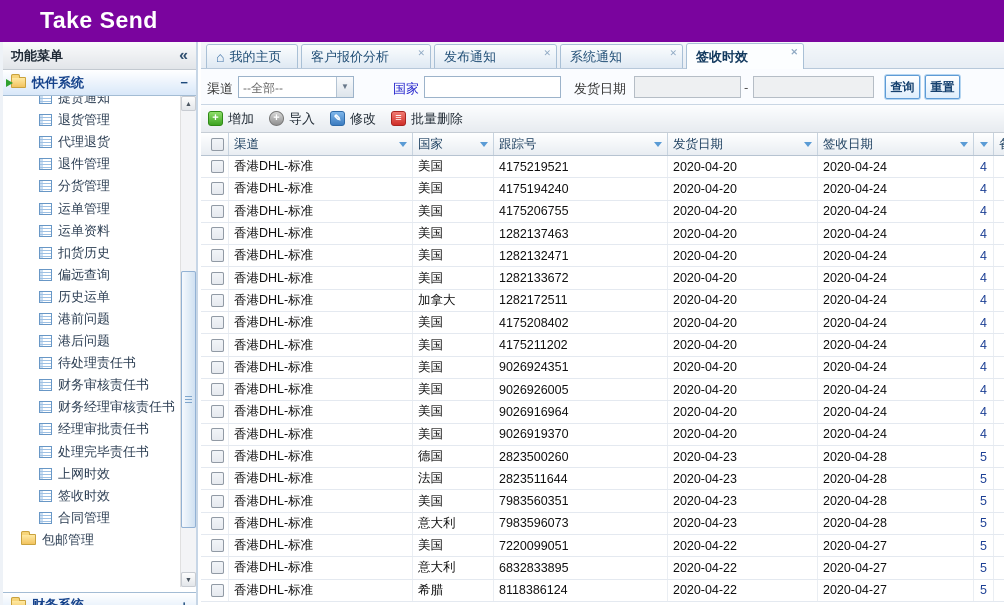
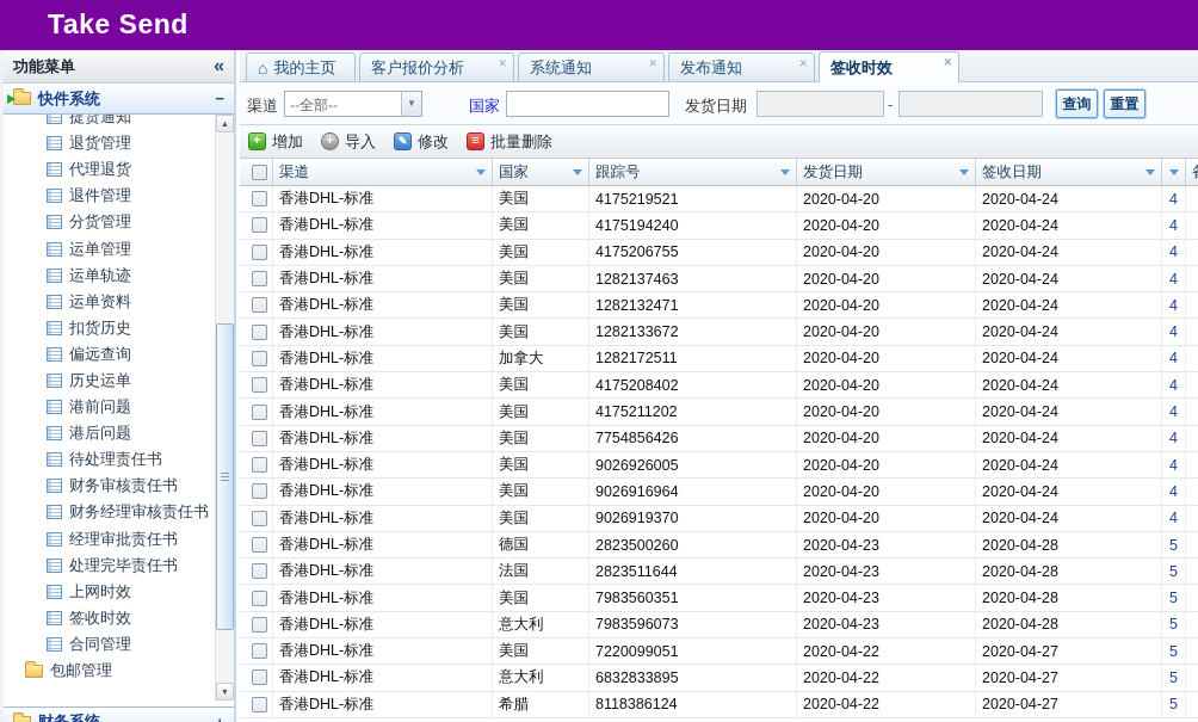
  Take Send
  功能菜单
  «
  快件系统
  −
  提货通知
  退货管理
  代理退货
  退件管理
  分货管理
  运单管理
+ 运单轨迹
  运单资料
  扣货历史
  偏远查询
  历史运单
  港前问题
  港后问题
  待处理责任书
  财务审核责任书
  财务经理审核责任书
  经理审批责任书
  处理完毕责任书
  上网时效
  签收时效
  合同管理
  包邮管理
  ⌂
  我的主页
  客户报价分析
  ✕
- 发布通知
+ 系统通知
  ✕
- 系统通知
+ 发布通知
  ✕
  签收时效
  ✕
  渠道
  --全部--
  ▼
  国家
  发货日期
  -
  查询
  重置
  +
  增加
  +
  导入
  ✎
  修改
  ≡
  批量删除
  渠道
  国家
  跟踪号
  发货日期
  签收日期
  香港DHL-标准
  美国
  4175219521
  2020-04-20
  2020-04-24
  4
  香港DHL-标准
  美国
  4175194240
  2020-04-20
  2020-04-24
  4
  香港DHL-标准
  美国
  4175206755
  2020-04-20
  2020-04-24
  4
  香港DHL-标准
  美国
  1282137463
  2020-04-20
  2020-04-24
  4
  香港DHL-标准
  美国
  1282132471
  2020-04-20
  2020-04-24
  4
  香港DHL-标准
  美国
  1282133672
  2020-04-20
  2020-04-24
  4
  香港DHL-标准
  加拿大
  1282172511
  2020-04-20
  2020-04-24
  4
  香港DHL-标准
  美国
  4175208402
  2020-04-20
  2020-04-24
  4
  香港DHL-标准
  美国
  4175211202
  2020-04-20
  2020-04-24
  4
  香港DHL-标准
  美国
- 9026924351
+ 7754856426
  2020-04-20
  2020-04-24
  4
  香港DHL-标准
  美国
  9026926005
  2020-04-20
  2020-04-24
  4
  香港DHL-标准
  美国
  9026916964
  2020-04-20
  2020-04-24
  4
  香港DHL-标准
  美国
  9026919370
  2020-04-20
  2020-04-24
  4
  香港DHL-标准
  德国
  2823500260
  2020-04-23
  2020-04-28
  5
  香港DHL-标准
  法国
  2823511644
  2020-04-23
  2020-04-28
  5
  香港DHL-标准
  美国
  7983560351
  2020-04-23
  2020-04-28
  5
  香港DHL-标准
  意大利
  7983596073
  2020-04-23
  2020-04-28
  5
  香港DHL-标准
  美国
  7220099051
  2020-04-22
  2020-04-27
  5
  香港DHL-标准
  意大利
  6832833895
  2020-04-22
  2020-04-27
  5
  香港DHL-标准
  希腊
  8118386124
  2020-04-22
  2020-04-27
  5
